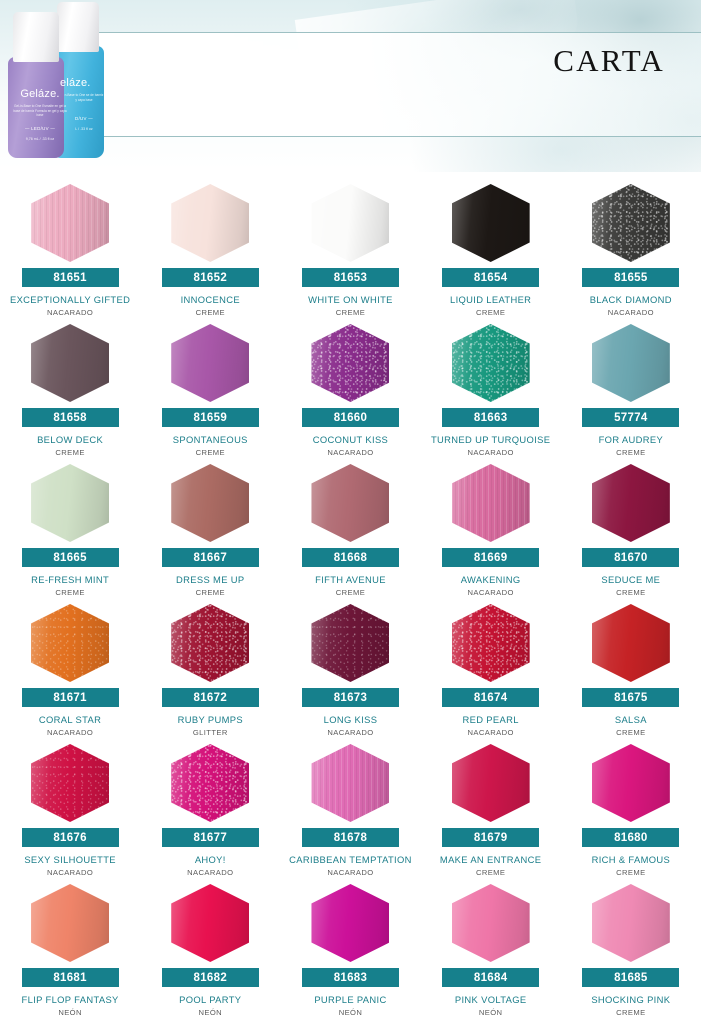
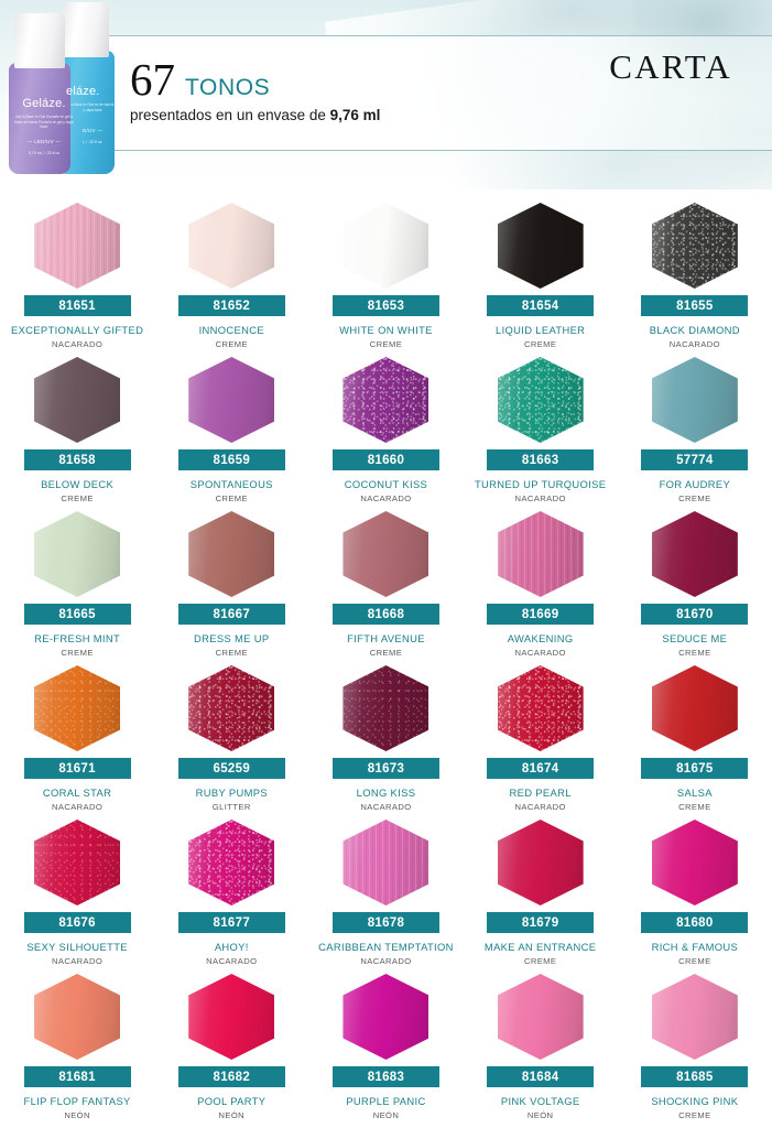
  eláze.
  Geláze.
+ 67
+ TONOS
+ presentados en un envase de 9,76 ml
  CARTA
  81651
  EXCEPTIONALLY GIFTED
  NACARADO
  81652
  INNOCENCE
  CREME
  81653
  WHITE ON WHITE
  CREME
  81654
  LIQUID LEATHER
  CREME
  81655
  BLACK DIAMOND
  NACARADO
  81658
  BELOW DECK
  CREME
  81659
  SPONTANEOUS
  CREME
  81660
  COCONUT KISS
  NACARADO
  81663
  TURNED UP TURQUOISE
  NACARADO
  57774
  FOR AUDREY
  CREME
  81665
  RE-FRESH MINT
  CREME
  81667
  DRESS ME UP
  CREME
  81668
  FIFTH AVENUE
  CREME
  81669
  AWAKENING
  NACARADO
  81670
  SEDUCE ME
  CREME
  81671
  CORAL STAR
  NACARADO
- 81672
+ 65259
  RUBY PUMPS
  GLITTER
  81673
  LONG KISS
  NACARADO
  81674
  RED PEARL
  NACARADO
  81675
  SALSA
  CREME
  81676
  SEXY SILHOUETTE
  NACARADO
  81677
  AHOY!
  NACARADO
  81678
  CARIBBEAN TEMPTATION
  NACARADO
  81679
  MAKE AN ENTRANCE
  CREME
  81680
  RICH & FAMOUS
  CREME
  81681
  FLIP FLOP FANTASY
  NEÓN
  81682
  POOL PARTY
  NEÓN
  81683
  PURPLE PANIC
  NEÓN
  81684
  PINK VOLTAGE
  NEÓN
  81685
  SHOCKING PINK
  CREME
